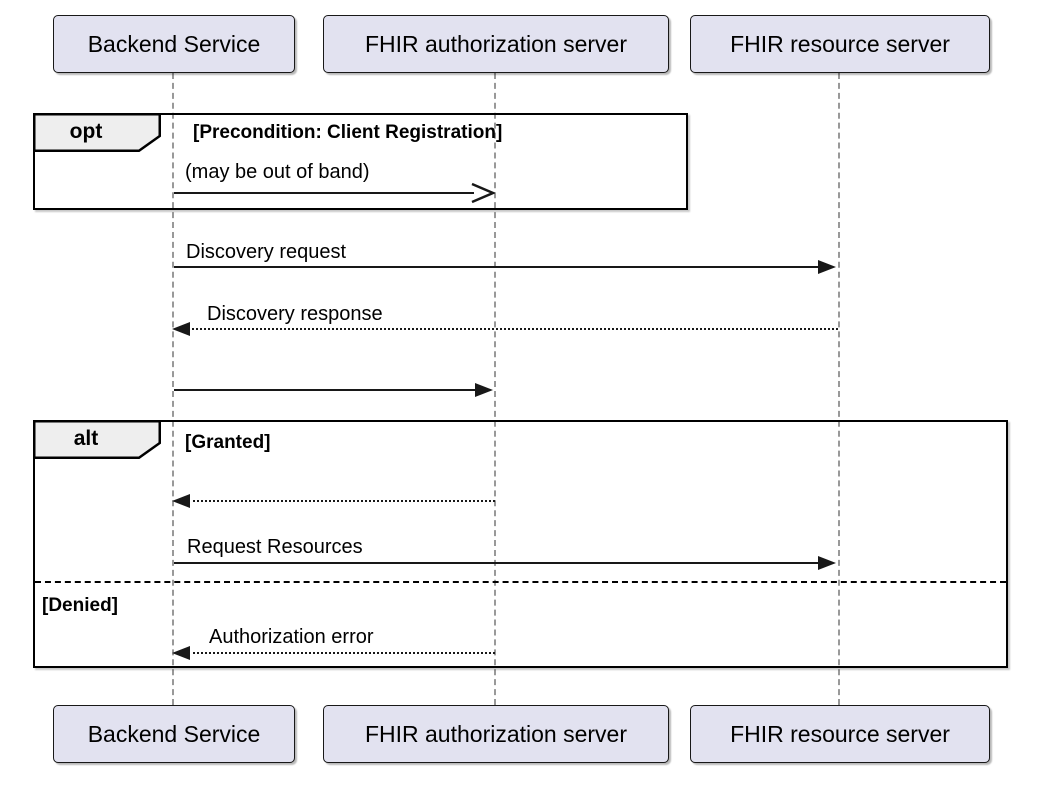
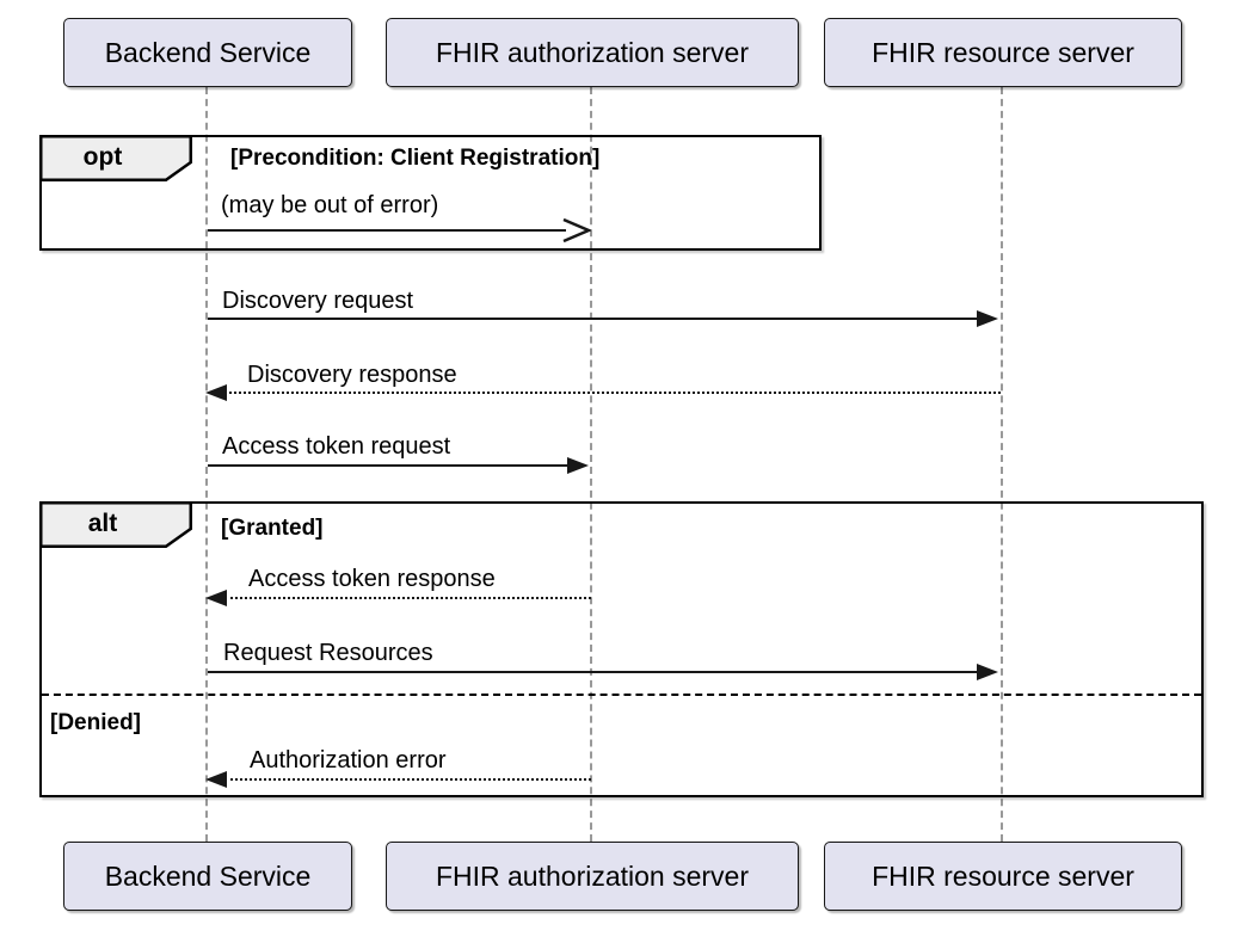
  opt
  [Precondition: Client Registration]
- (may be out of band)
+ (may be out of error)
  Discovery request
  Discovery response
+ Access token request
  alt
  [Granted]
+ Access token response
  Request Resources
  [Denied]
  Authorization error
  Backend Service
  FHIR authorization server
  FHIR resource server
  Backend Service
  FHIR authorization server
  FHIR resource server
